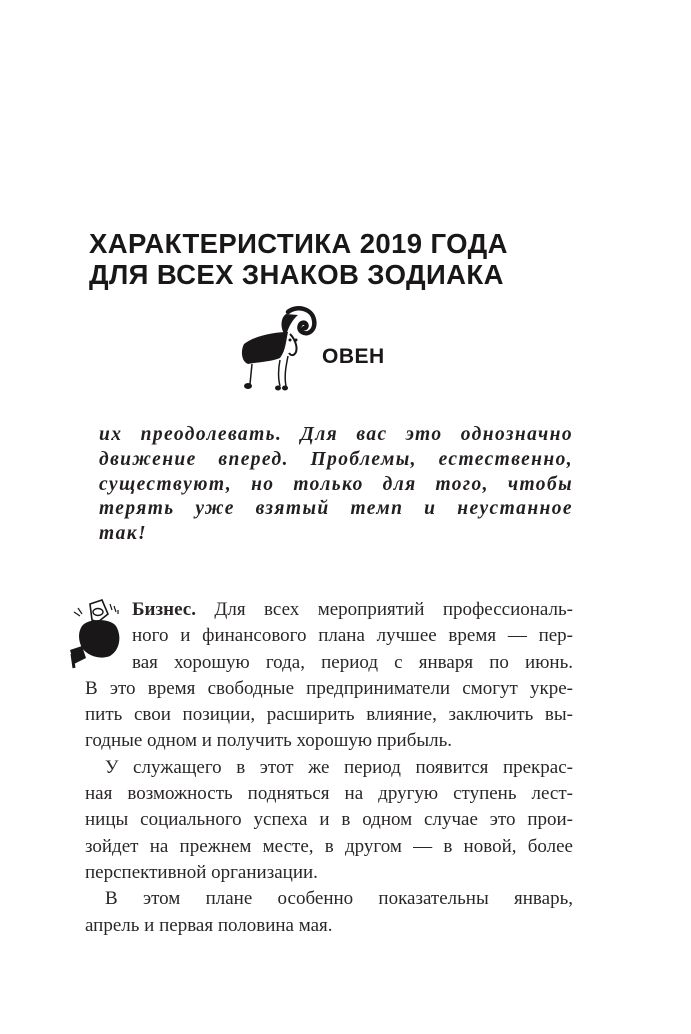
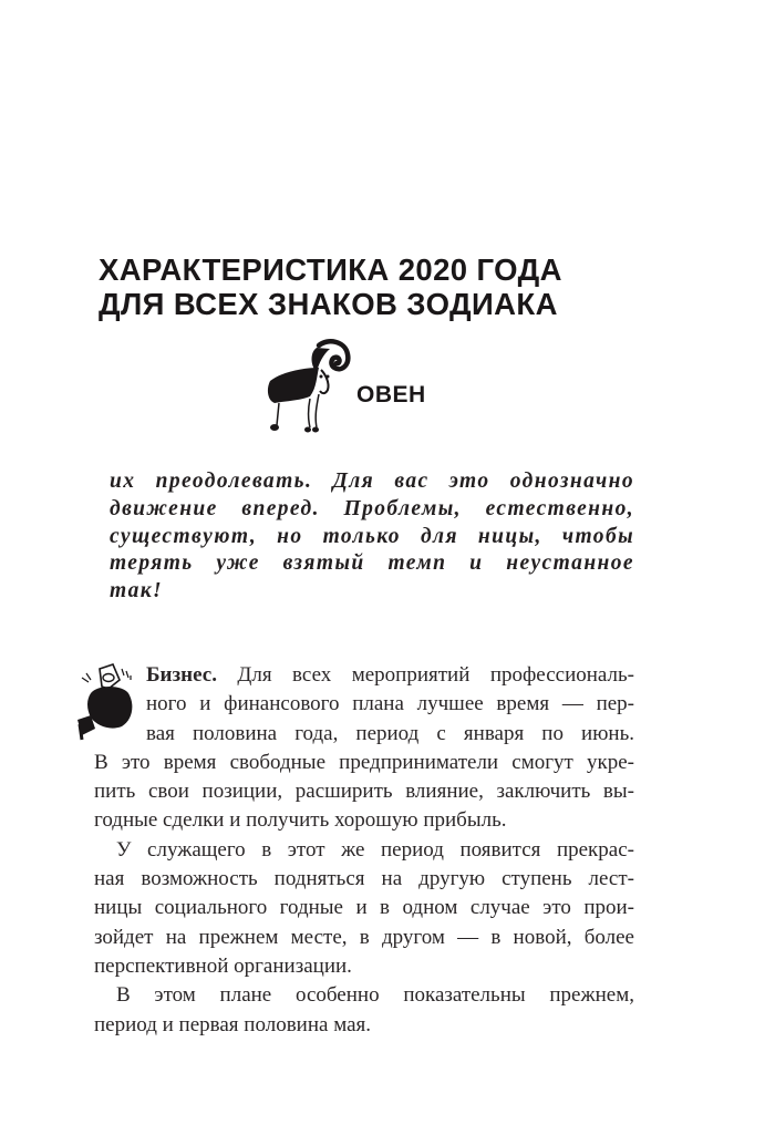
- ХАРАКТЕРИСТИКА 2019 ГОДА
+ ХАРАКТЕРИСТИКА 2020 ГОДА
  ДЛЯ ВСЕХ ЗНАКОВ ЗОДИАКА
  ОВЕН
  их преодолевать. Для вас это однозначно
  движение вперед. Проблемы, естественно,
- существуют, но только для того, чтобы
+ существуют, но только для ницы, чтобы
  терять уже взятый темп и неустанное
  так!
  Бизнес. Для всех мероприятий профессиональ-
  ного и финансового плана лучшее время — пер-
- вая хорошую года, период с января по июнь.
+ вая половина года, период с января по июнь.
  В это время свободные предприниматели смогут укре-
  пить свои позиции, расширить влияние, заключить вы-
- годные одном и получить хорошую прибыль.
+ годные сделки и получить хорошую прибыль.
  У служащего в этот же период появится прекрас-
  ная возможность подняться на другую ступень лест-
- ницы социального успеха и в одном случае это прои-
+ ницы социального годные и в одном случае это прои-
  зойдет на прежнем месте, в другом — в новой, более
  перспективной организации.
- В этом плане особенно показательны январь,
+ В этом плане особенно показательны прежнем,
- апрель и первая половина мая.
+ период и первая половина мая.
